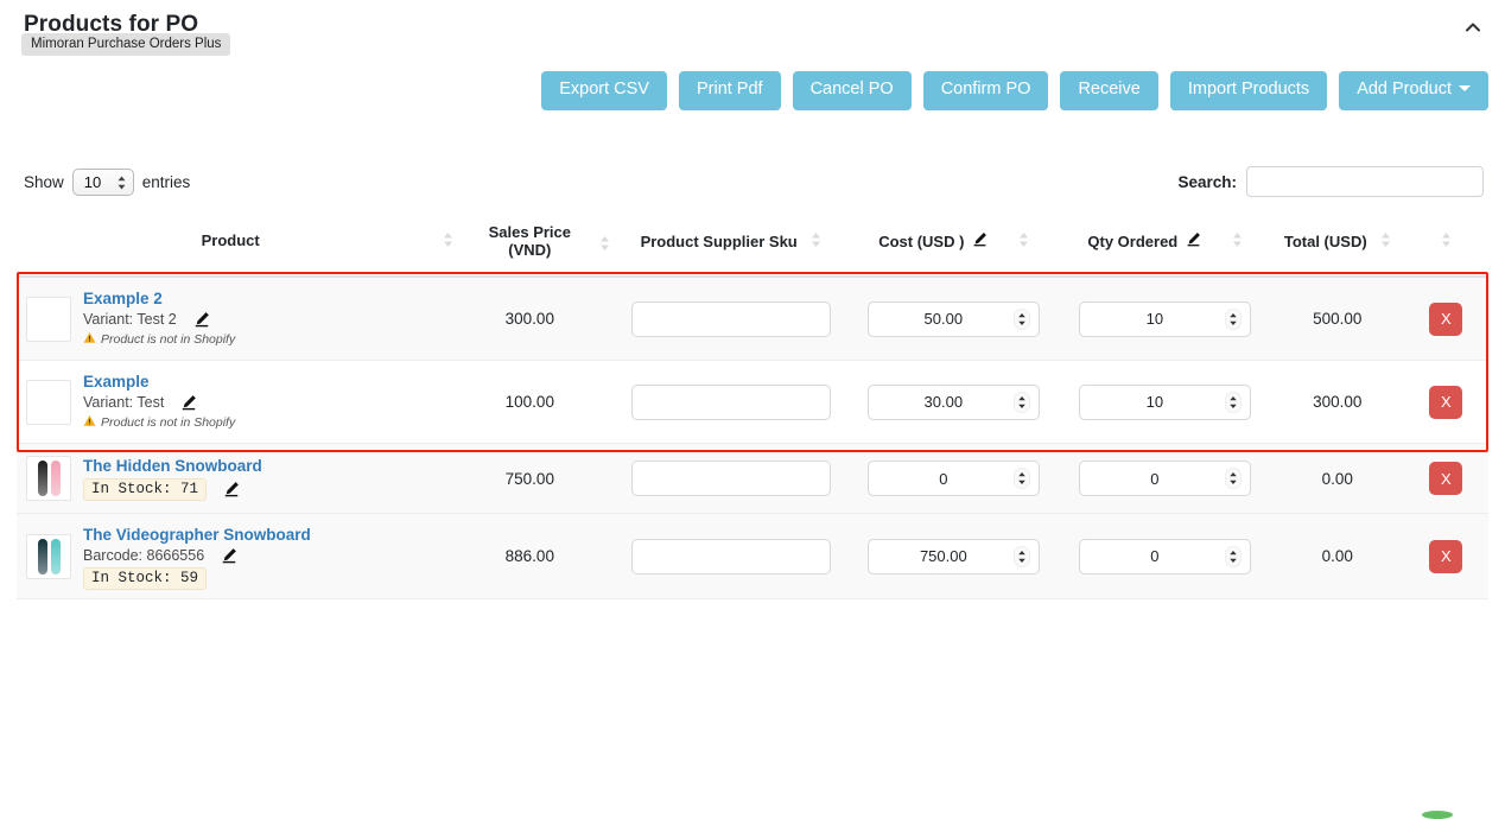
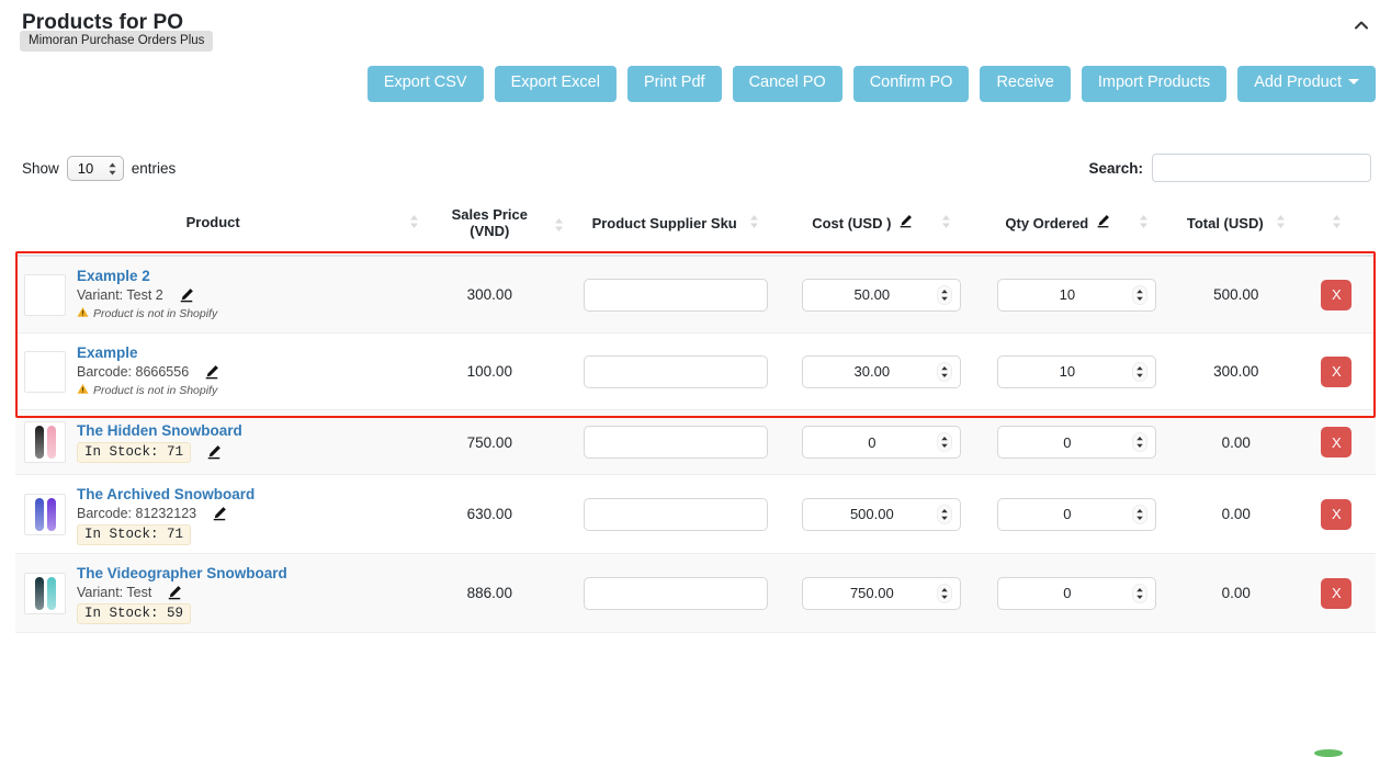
  Products for PO
  Mimoran Purchase Orders Plus
  Export CSV
+ Export Excel
  Print Pdf
  Cancel PO
  Confirm PO
  Receive
  Import Products
  Add Product
  Show
  10
  entries
  Search:
  Product	Sales Price (VND)		Product Supplier Sku	Cost (USD )	Qty Ordered	Total (USD)
  Example 2Variant: Test 2Product is not in Shopify	300.00			50.00	10	500.00	X
- ExampleVariant: TestProduct is not in Shopify	100.00			30.00	10	300.00	X
+ ExampleBarcode: 8666556Product is not in Shopify	100.00			30.00	10	300.00	X
  The Hidden SnowboardIn Stock: 71	750.00			0	0	0.00	X
+ The Archived SnowboardBarcode: 81232123In Stock: 71	630.00			500.00	0	0.00	X
- The Videographer SnowboardBarcode: 8666556In Stock: 59	886.00			750.00	0	0.00	X
+ The Videographer SnowboardVariant: TestIn Stock: 59	886.00			750.00	0	0.00	X
